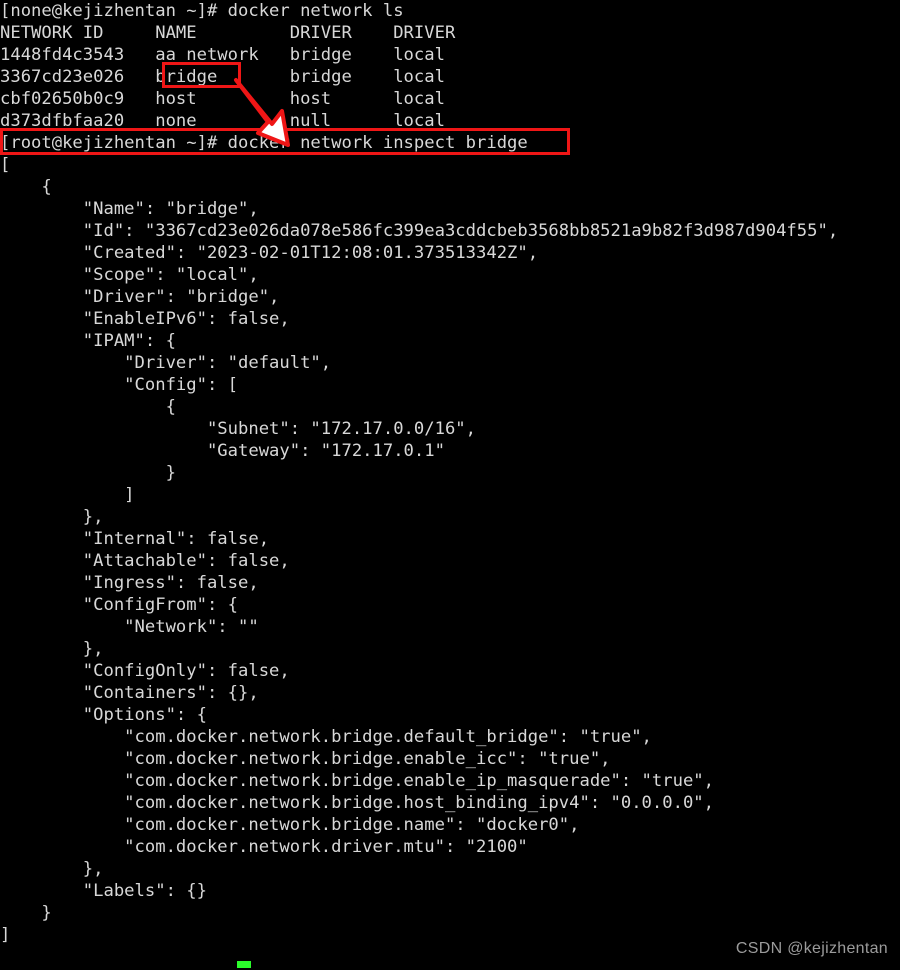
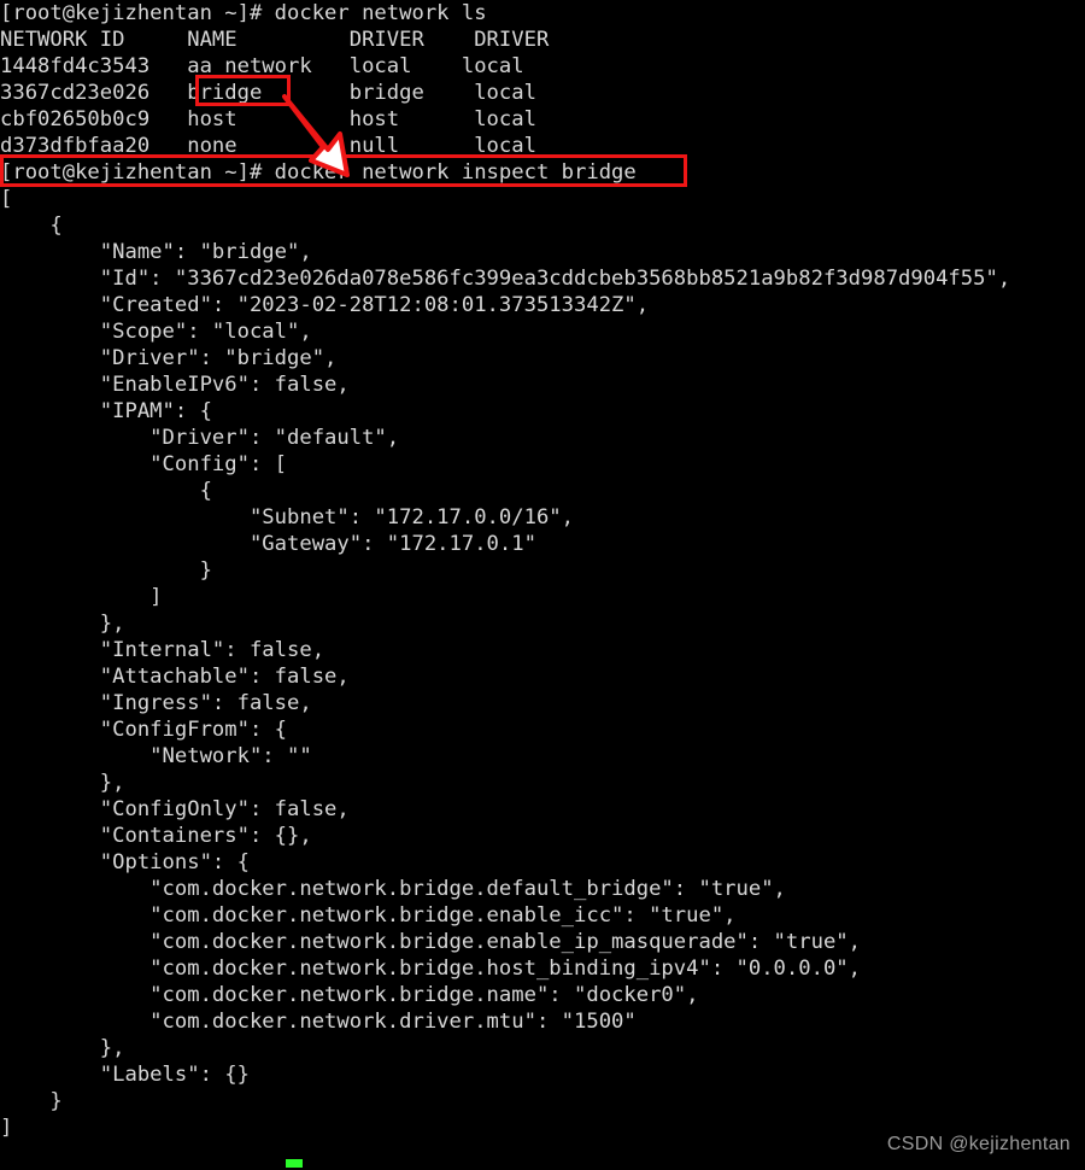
- [none@kejizhentan ~]# docker network ls
+ [root@kejizhentan ~]# docker network ls
  NETWORK ID NAME DRIVER DRIVER
- 1448fd4c3543 aa network bridge local
+ 1448fd4c3543 aa network local local
  3367cd23e026 bridge bridge local
  cbf02650b0c9 host host local
  d373dfbfaa20 none null local
  [root@kejizhentan ~]# docke network inspect bridge
  [
  {
  "Name": "bridge",
  "Id": "3367cd23e026da078e586fc399ea3cddcbeb3568bb8521a9b82f3d987d904f55",
- "Created": "2023-02-01T12:08:01.373513342Z",
+ "Created": "2023-02-28T12:08:01.373513342Z",
  "Scope": "local",
  "Driver": "bridge",
  "EnableIPv6": false,
  "IPAM": {
  "Driver": "default",
  "Config": [
  {
  "Subnet": "172.17.0.0/16",
  "Gateway": "172.17.0.1"
  }
  ]
  },
  "Internal": false,
  "Attachable": false,
  "Ingress": false,
  "ConfigFrom": {
  "Network": ""
  },
  "ConfigOnly": false,
  "Containers": {},
  "Options": {
  "com.docker.network.bridge.default_bridge": "true",
  "com.docker.network.bridge.enable_icc": "true",
  "com.docker.network.bridge.enable_ip_masquerade": "true",
  "com.docker.network.bridge.host_binding_ipv4": "0.0.0.0",
  "com.docker.network.bridge.name": "docker0",
- "com.docker.network.driver.mtu": "2100"
+ "com.docker.network.driver.mtu": "1500"
  },
  "Labels": {}
  }
  ]
  CSDN @kejizhentan
